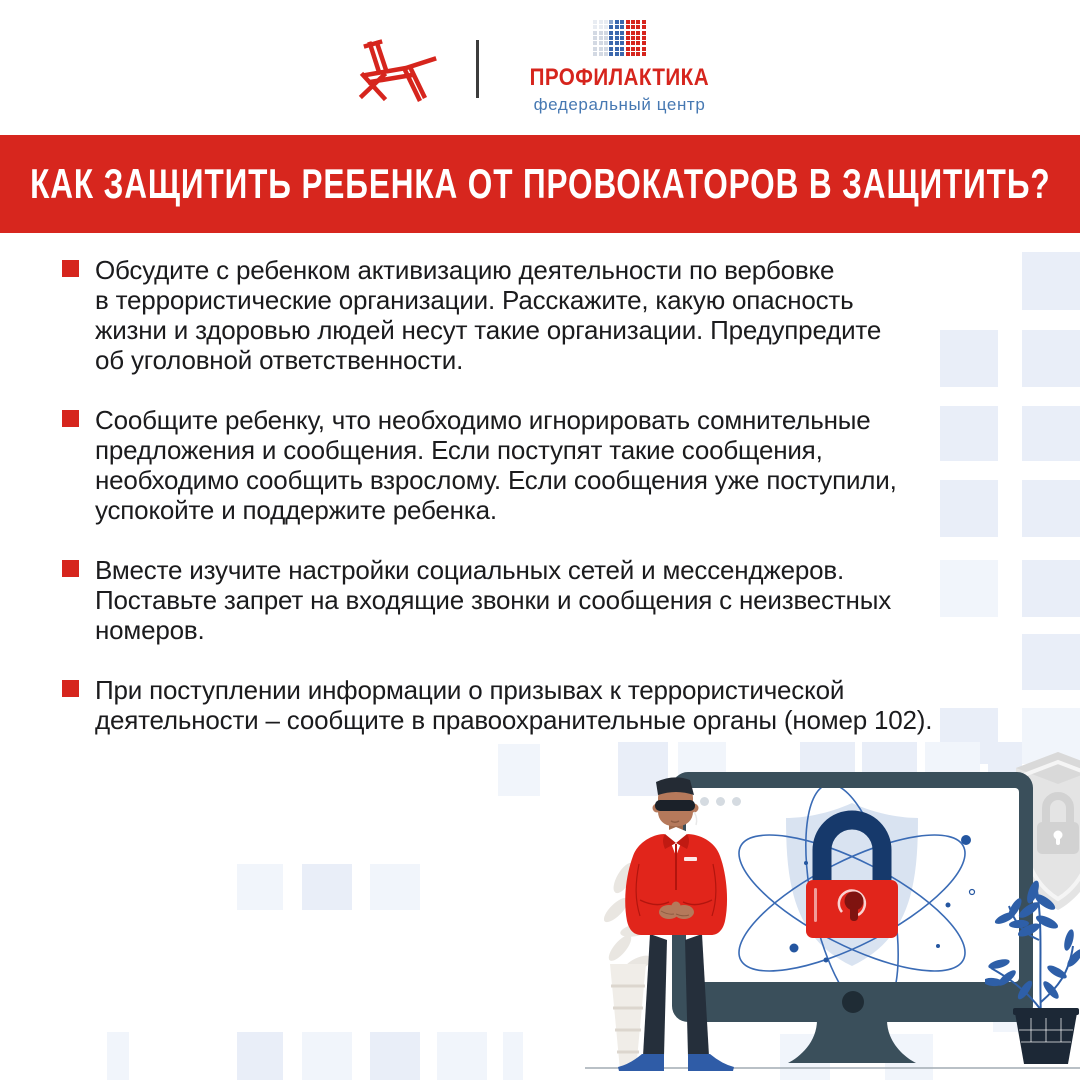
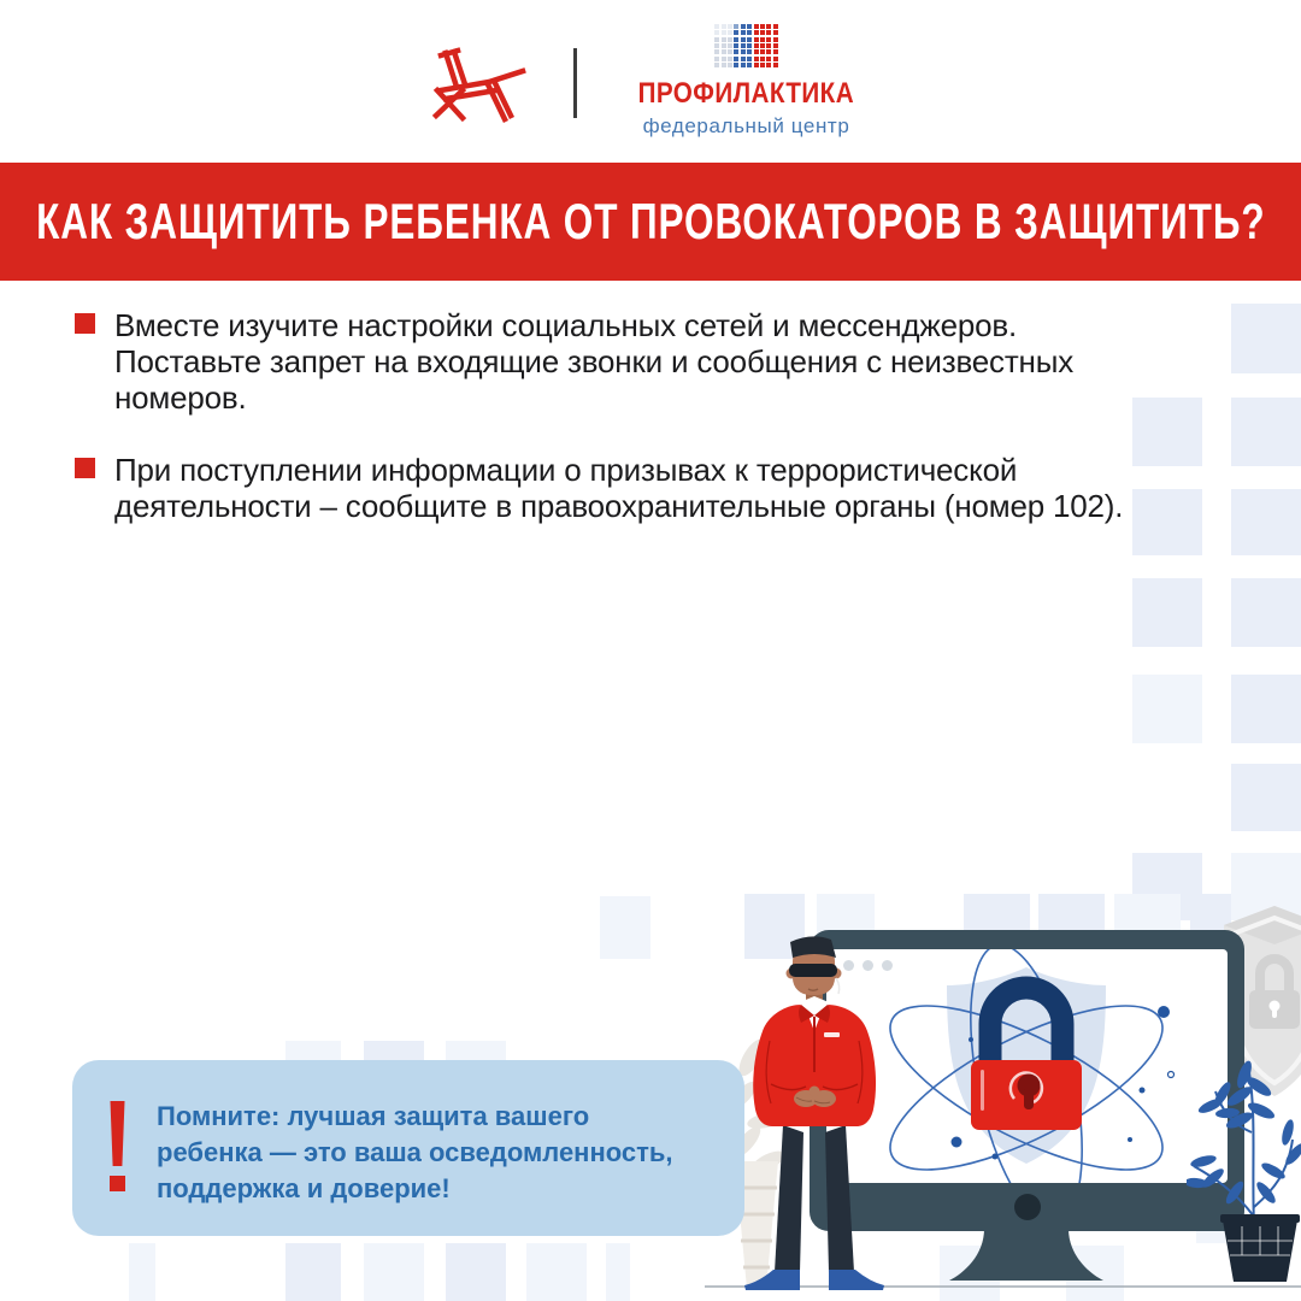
  ПРОФИЛАКТИКА
  федеральный центр
  КАК ЗАЩИТИТЬ РЕБЕНКА ОТ ПРОВОКАТОРОВ В ЗАЩИТИТЬ?
- Обсудите с ребенком активизацию деятельности по вербовке
- в террористические организации. Расскажите, какую опасность
- жизни и здоровью людей несут такие организации. Предупредите
- об уголовной ответственности.
- Сообщите ребенку, что необходимо игнорировать сомнительные
- предложения и сообщения. Если поступят такие сообщения,
- необходимо сообщить взрослому. Если сообщения уже поступили,
- успокойте и поддержите ребенка.
  Вместе изучите настройки социальных сетей и мессенджеров.
  Поставьте запрет на входящие звонки и сообщения с неизвестных
  номеров.
  При поступлении информации о призывах к террористической
  деятельности – сообщите в правоохранительные органы (номер 102).
+ Помните: лучшая защита вашего
+ ребенка — это ваша осведомленность,
+ поддержка и доверие!
